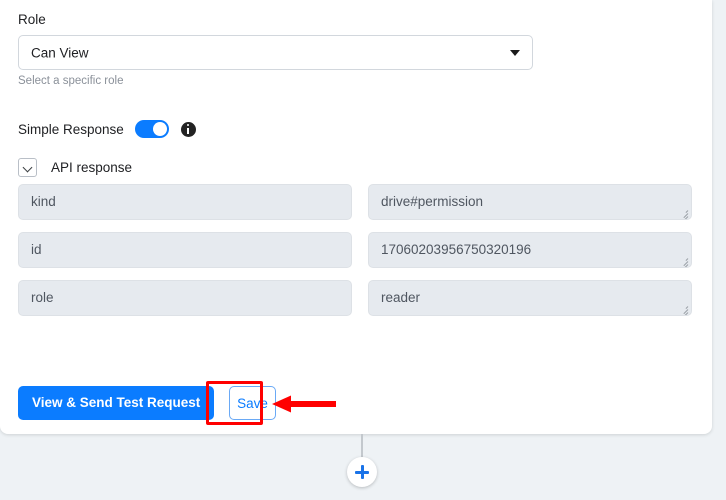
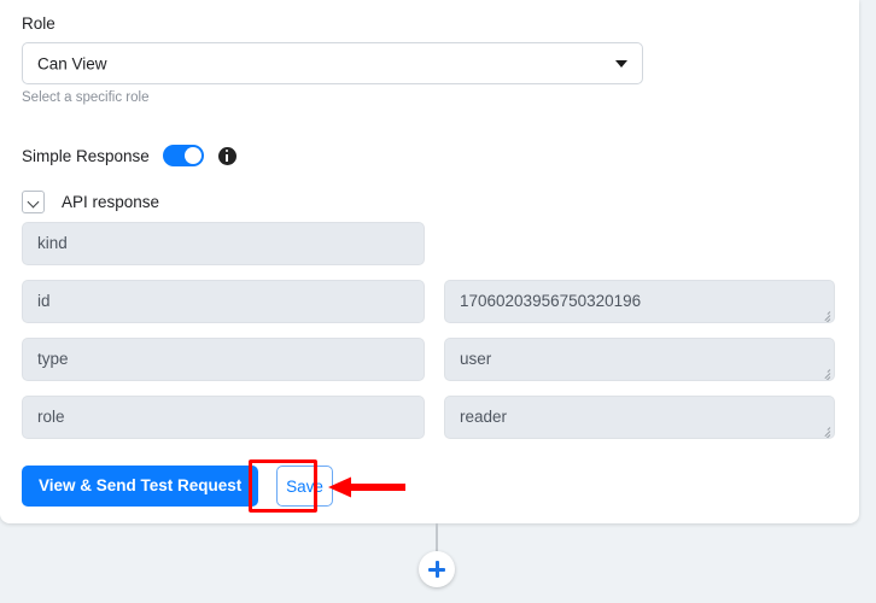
  Role
  Can View
  Select a specific role
  Simple Response
  API response
  kind
- drive#permission
  id
  17060203956750320196
+ type
+ user
  role
  reader
  View & Send Test Request
  Save
